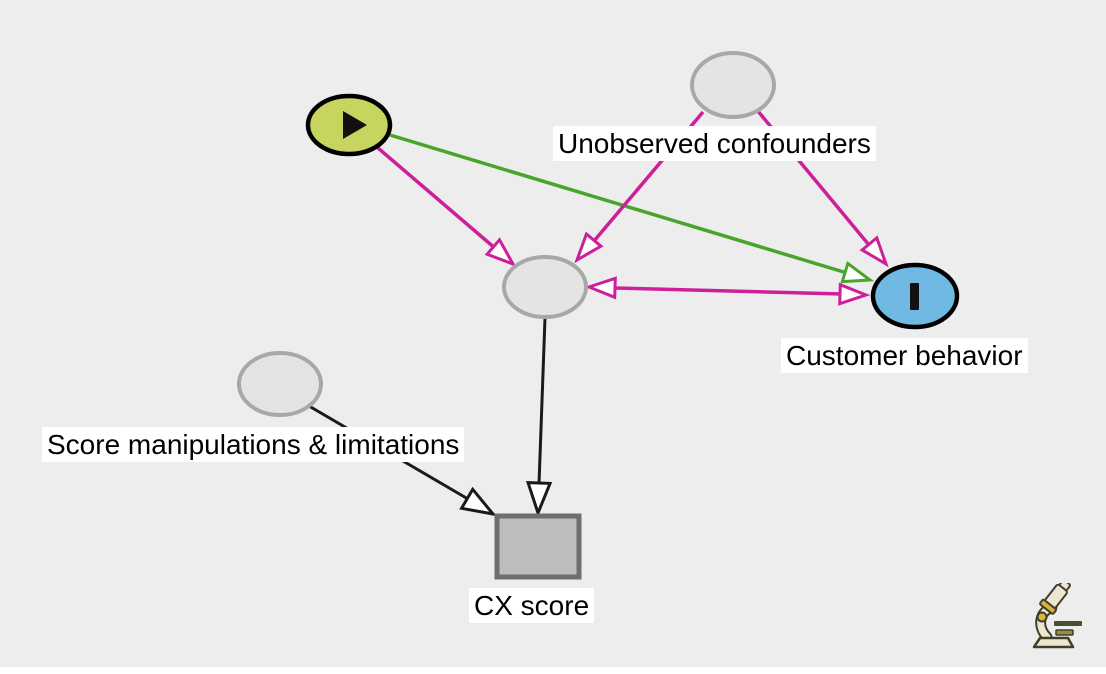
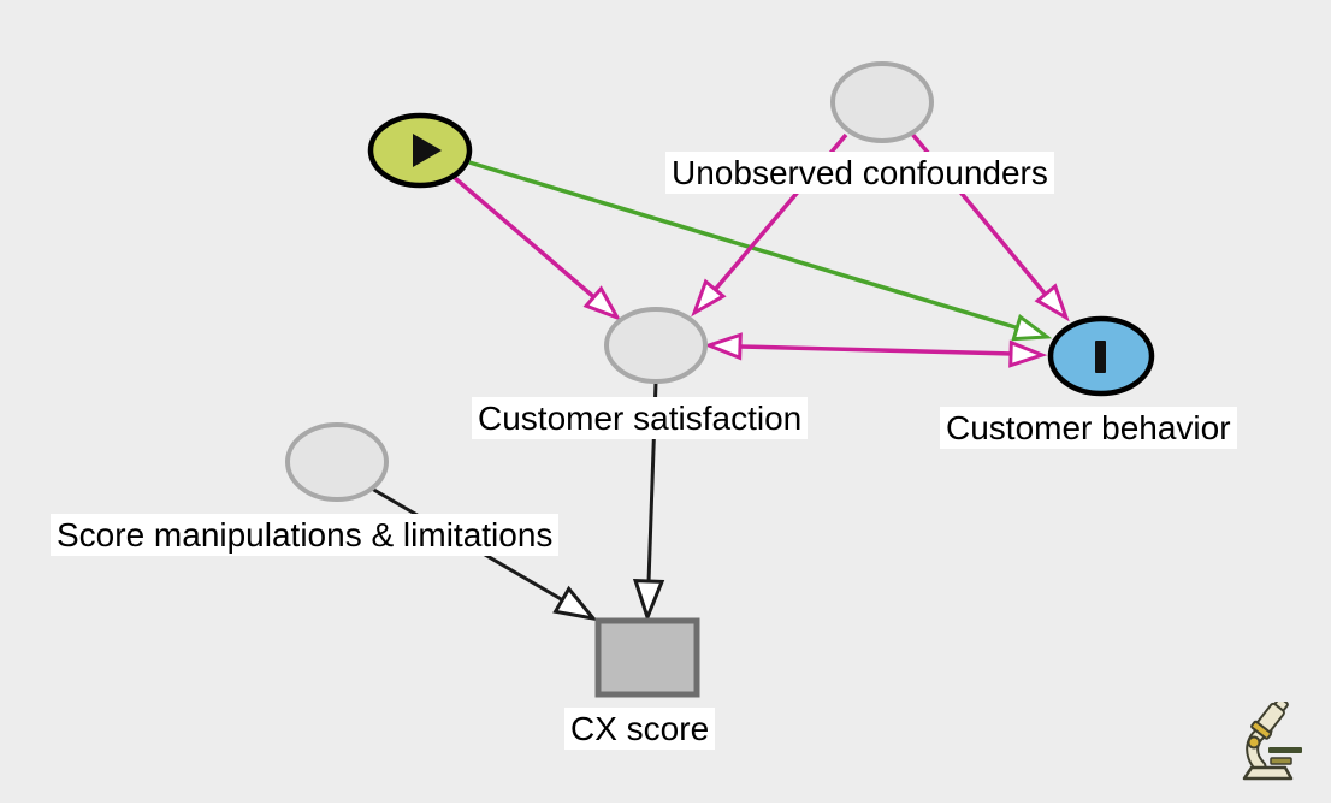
  Unobserved confounders
+ Customer satisfaction
  Customer behavior
  Score manipulations & limitations
  CX score
